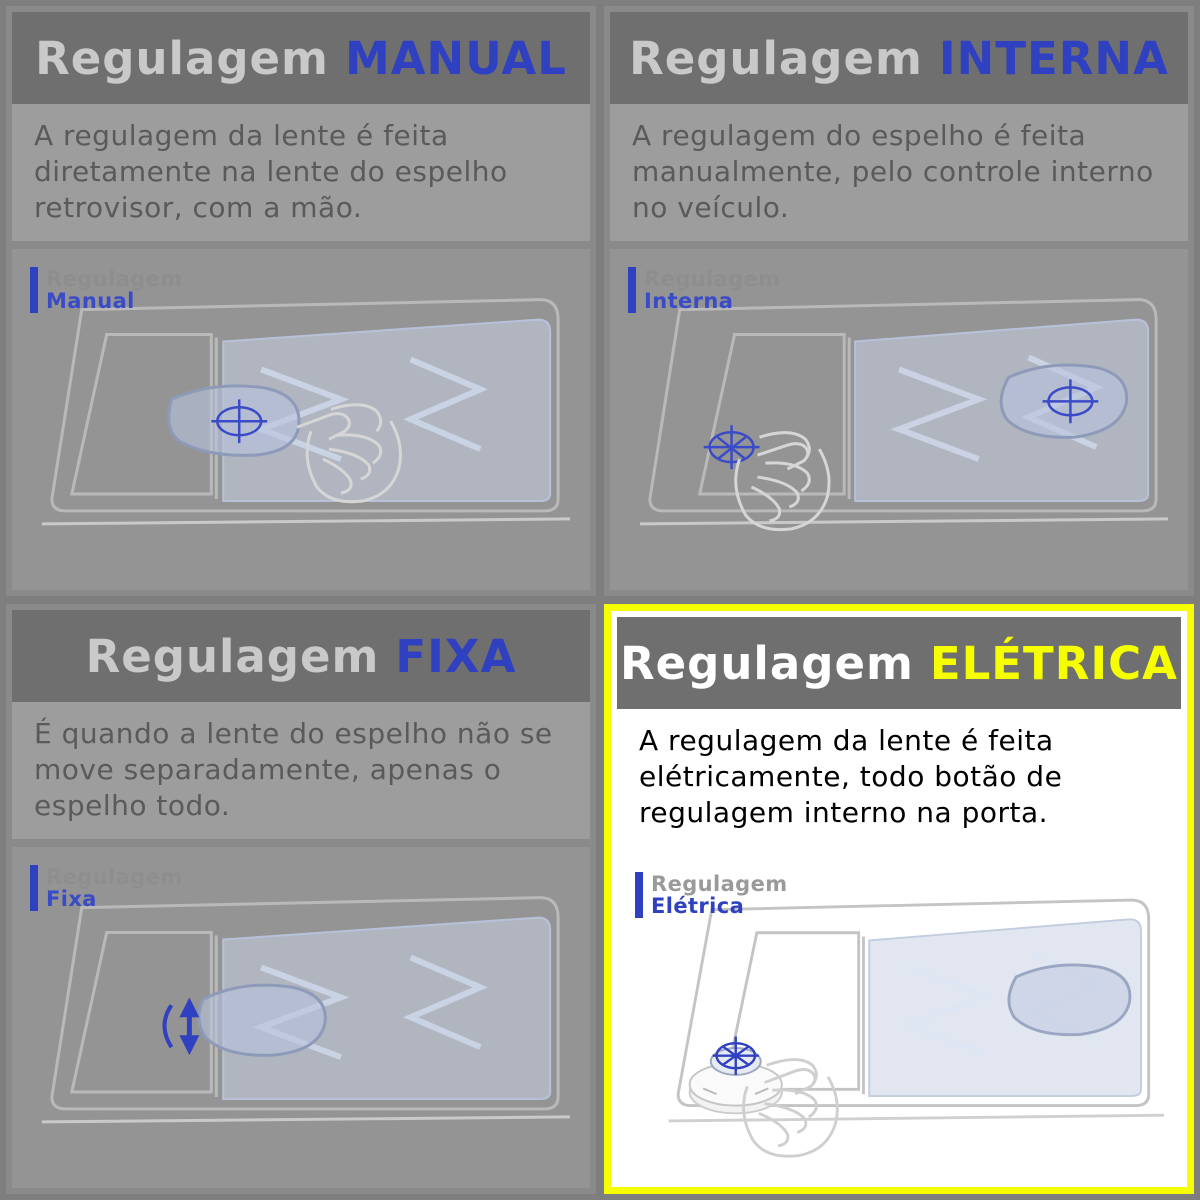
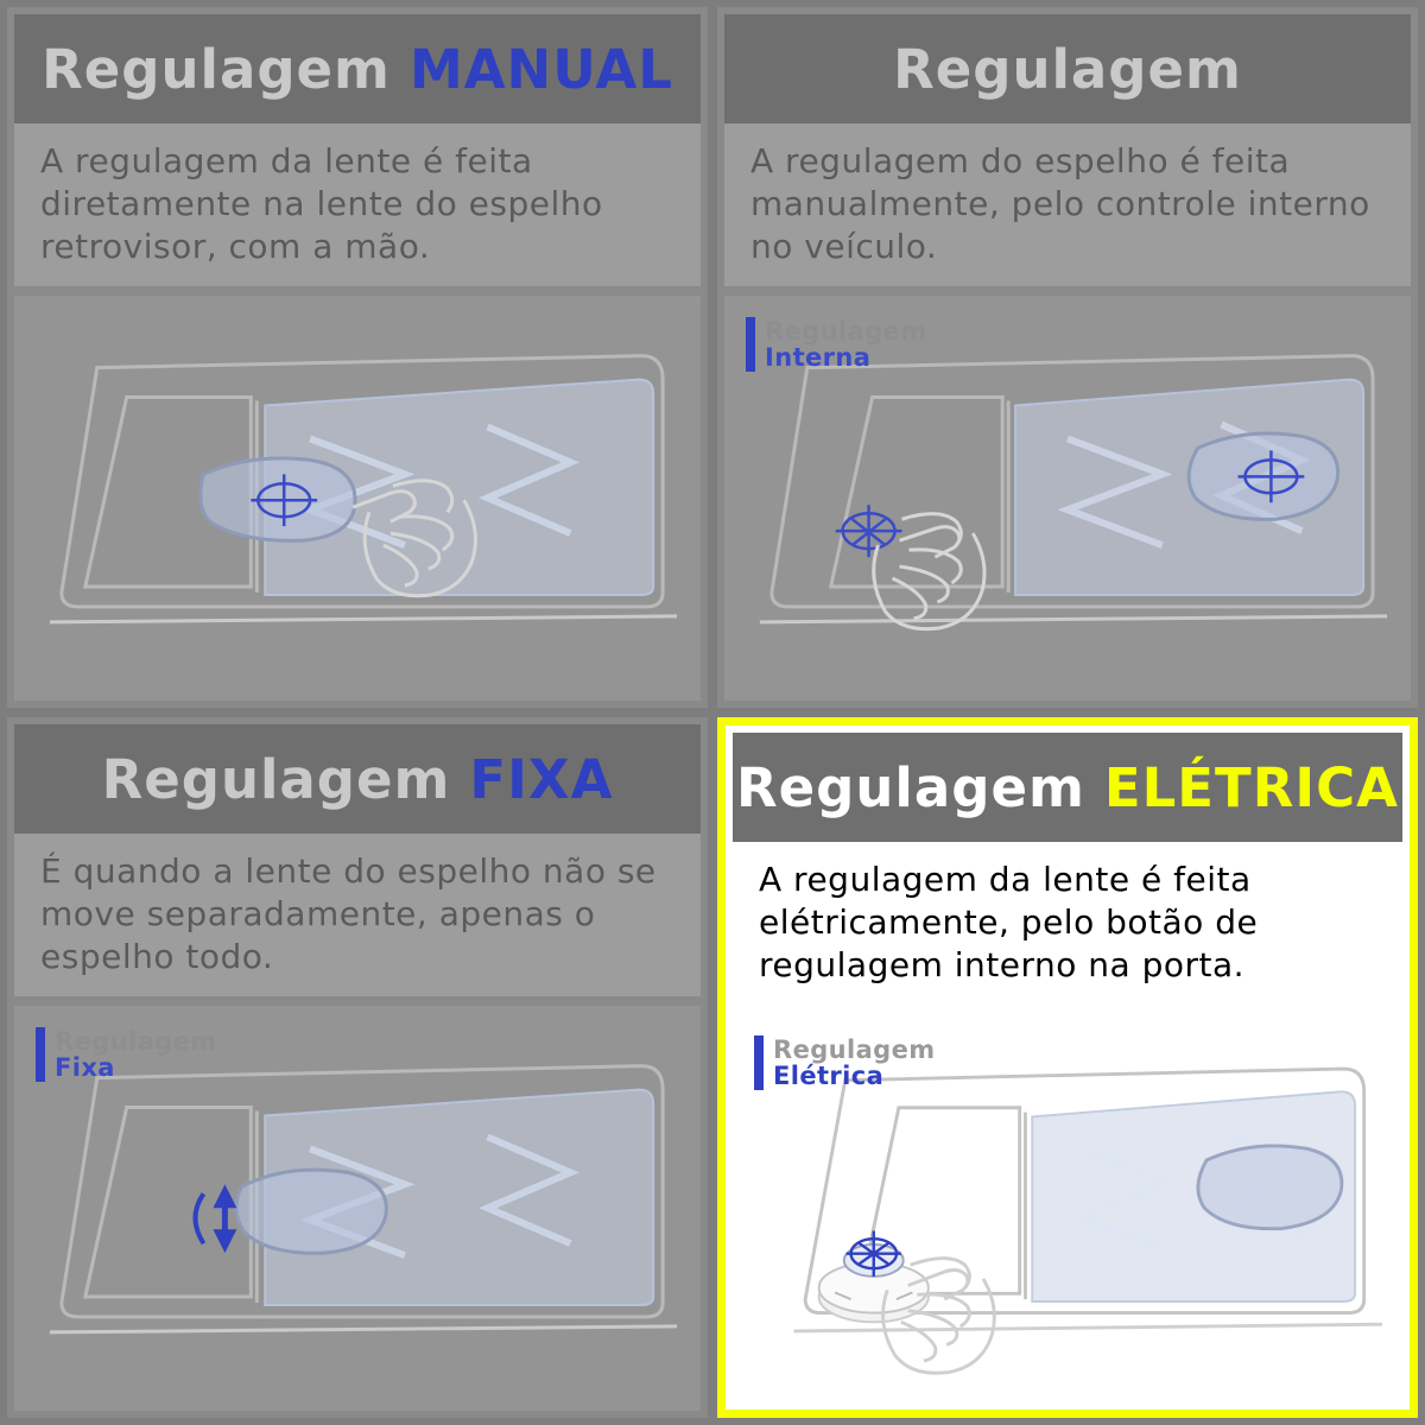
  Regulagem
  MANUAL
  A regulagem da lente é feita diretamente na lente do espelho retrovisor, com a mão.
- Manual
  Regulagem
- INTERNA
  A regulagem do espelho é feita manualmente, pelo controle interno no veículo.
  Interna
  Regulagem
  FIXA
  É quando a lente do espelho não se move separadamente, apenas o espelho todo.
  Fixa
  Regulagem
  ELÉTRICA
- A regulagem da lente é feita elétricamente, todo botão de regulagem interno na porta.
+ A regulagem da lente é feita elétricamente, pelo botão de regulagem interno na porta.
  Regulagem
  Elétrica
